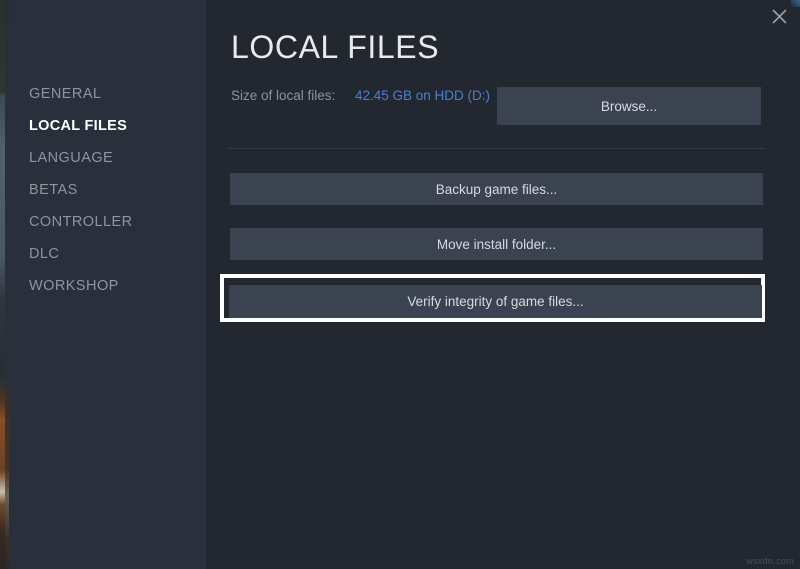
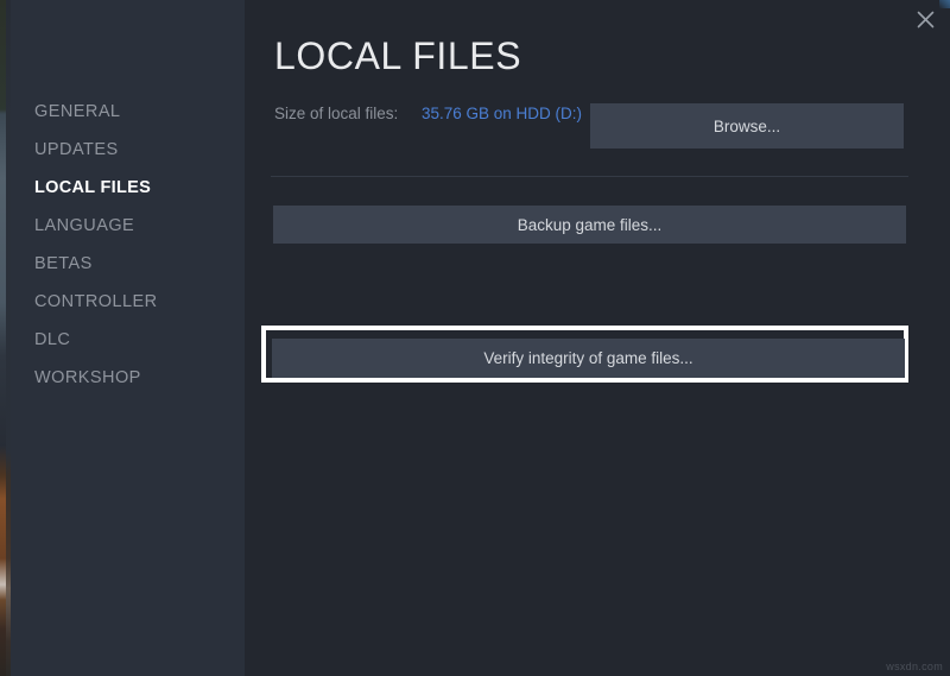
  GENERAL
+ UPDATES
  LOCAL FILES
  LANGUAGE
  BETAS
  CONTROLLER
  DLC
  WORKSHOP
  LOCAL FILES
  Size of local files:
- 42.45 GB on HDD (D:)
+ 35.76 GB on HDD (D:)
  Browse...
  Backup game files...
- Move install folder...
  wsxdn.com
  Verify integrity of game files...
